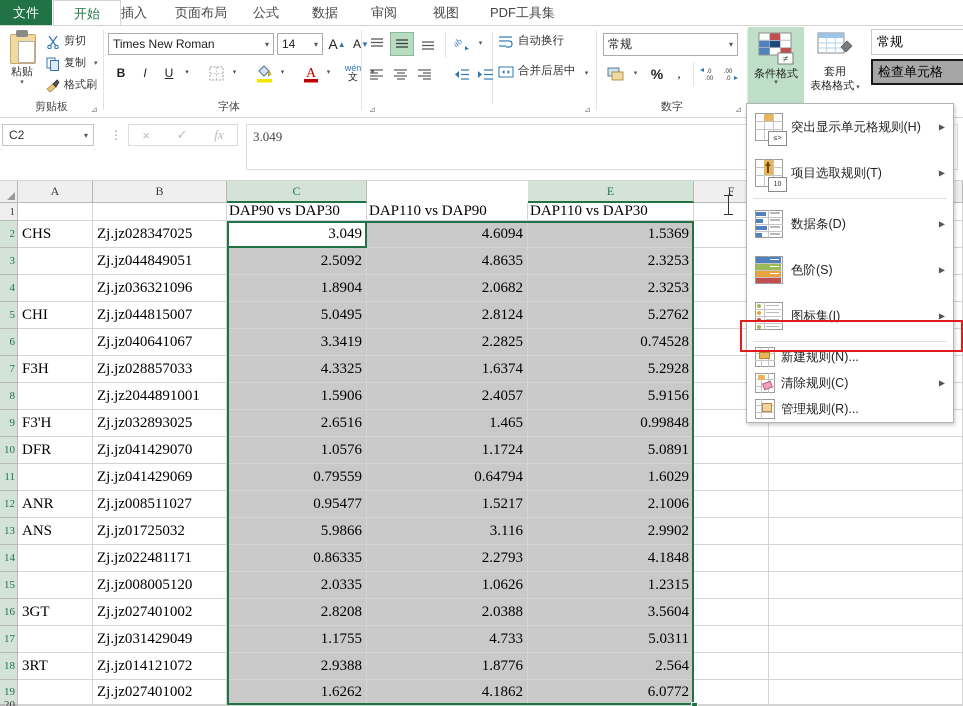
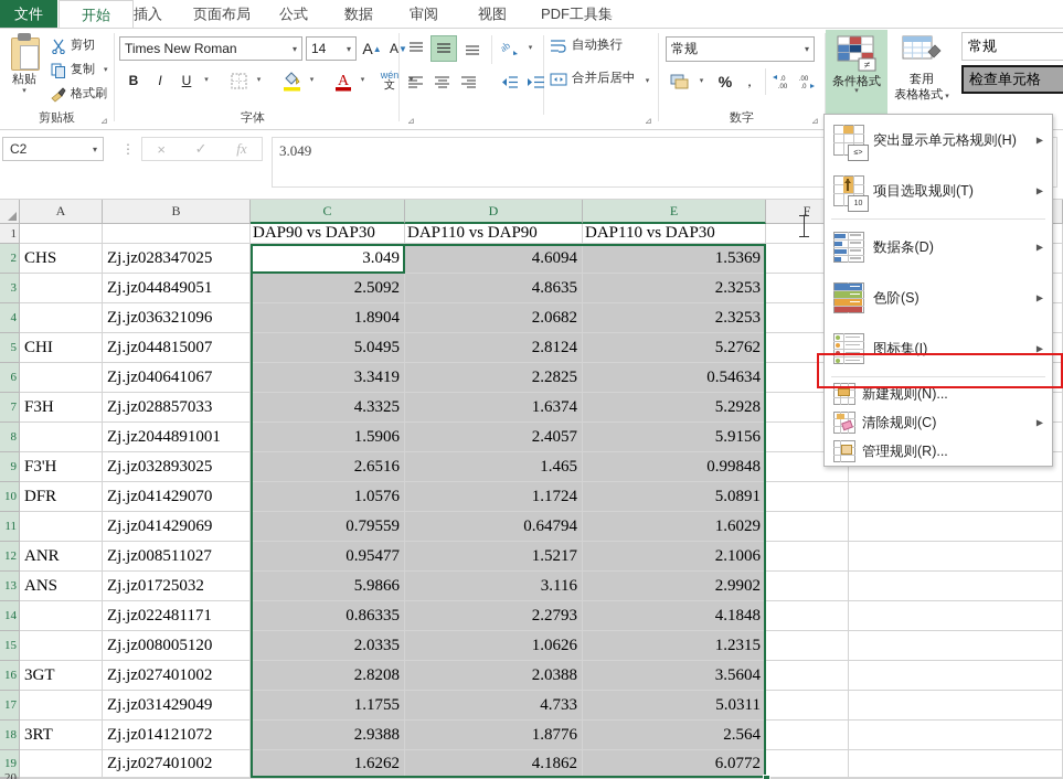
  文件
  开始
  插入
  页面布局
  公式
  数据
  审阅
  视图
  PDF工具集
  粘贴
  剪切
  复制
  格式刷
  剪贴板
  ⊿
  Times New Roman
  ▾
  14
  ▾
  A
  ▲
  A
  ▼
  B
  I
  U
  A
  wén
  文
  字体
  ⊿
  自动换行
  合并后居中
  ⊿
  常规
  ▾
  %
  ，
  数字
  ⊿
  ≠
  条件格式
  套用
  表格格式
  常规
  检查单元格
  C2
  ▾
  ⋮
  ×
  ✓
  fx
  3.049
  A
  B
  C
+ D
  E
  F
  1
  2
  3
  4
  5
  6
  7
  8
  9
  10
  11
  12
  13
  14
  15
  16
  17
  18
  19
  20
  DAP90 vs DAP30
  DAP110 vs DAP90
  DAP110 vs DAP30
  CHS
  Zj.jz028347025
  3.049
  4.6094
  1.5369
  Zj.jz044849051
  2.5092
  4.8635
  2.3253
  Zj.jz036321096
  1.8904
  2.0682
  2.3253
  CHI
  Zj.jz044815007
  5.0495
  2.8124
  5.2762
  Zj.jz040641067
  3.3419
  2.2825
- 0.74528
+ 0.54634
  F3H
  Zj.jz028857033
  4.3325
  1.6374
  5.2928
  Zj.jz2044891001
  1.5906
  2.4057
  5.9156
  F3'H
  Zj.jz032893025
  2.6516
  1.465
  0.99848
  DFR
  Zj.jz041429070
  1.0576
  1.1724
  5.0891
  Zj.jz041429069
  0.79559
  0.64794
  1.6029
  ANR
  Zj.jz008511027
  0.95477
  1.5217
  2.1006
  ANS
  Zj.jz01725032
  5.9866
  3.116
  2.9902
  Zj.jz022481171
  0.86335
  2.2793
  4.1848
  Zj.jz008005120
  2.0335
  1.0626
  1.2315
  3GT
  Zj.jz027401002
  2.8208
  2.0388
  3.5604
  Zj.jz031429049
  1.1755
  4.733
  5.0311
  3RT
  Zj.jz014121072
  2.9388
  1.8776
  2.564
  Zj.jz027401002
  1.6262
  4.1862
  6.0772
  突出显示单元格规则(H)
  ▶
  项目选取规则(T)
  ▶
  数据条(D)
  ▶
  色阶(S)
  ▶
  图标集(I)
  ▶
  新建规则(N)...
  清除规则(C)
  ▶
  管理规则(R)...
